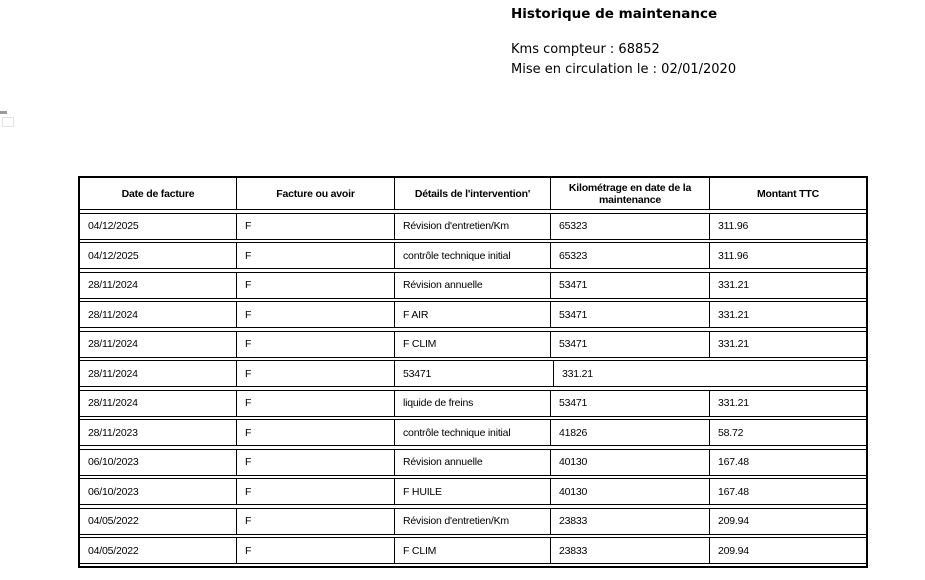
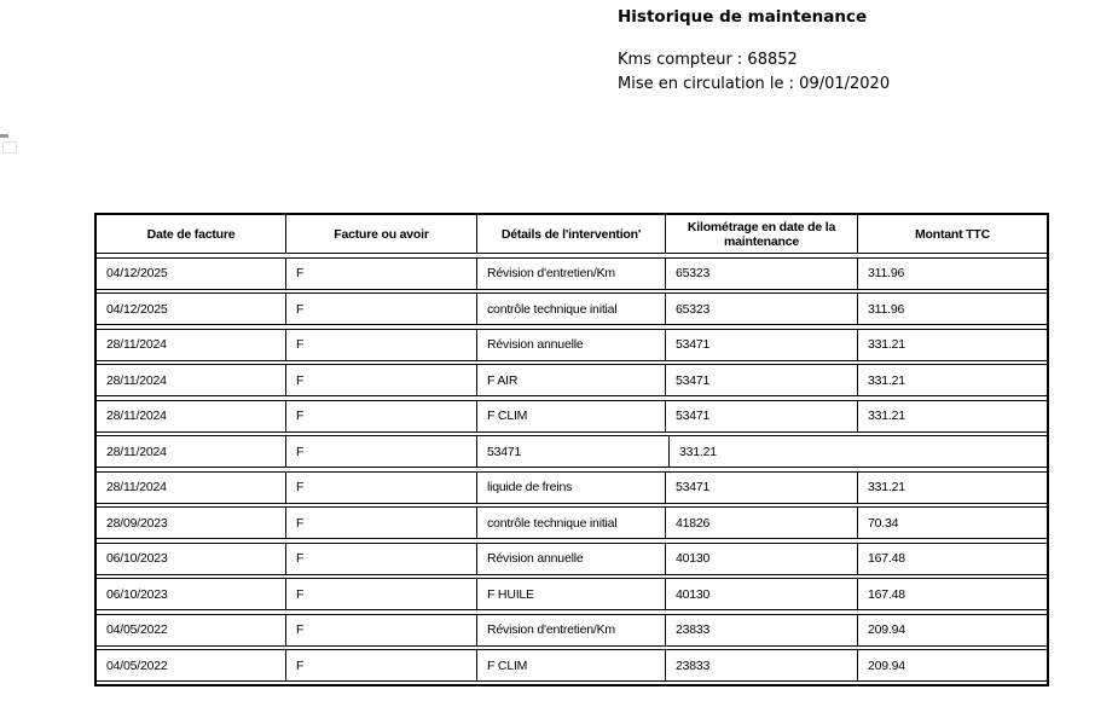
  Historique de maintenance
  Kms compteur : 68852
- Mise en circulation le : 02/01/2020
+ Mise en circulation le : 09/01/2020
  Date de facture
  Facture ou avoir
  Détails de l'intervention'
  Kilométrage en date de la maintenance
  Montant TTC
  04/12/2025
  F
  Révision d'entretien/Km
  65323
  311.96
  04/12/2025
  F
  contrôle technique initial
  65323
  311.96
  28/11/2024
  F
  Révision annuelle
  53471
  331.21
  28/11/2024
  F
  F AIR
  53471
  331.21
  28/11/2024
  F
  F CLIM
  53471
  331.21
  28/11/2024
  F
  53471
  331.21
  28/11/2024
  F
  liquide de freins
  53471
  331.21
- 28/11/2023
+ 28/09/2023
  F
  contrôle technique initial
  41826
- 58.72
+ 70.34
  06/10/2023
  F
  Révision annuelle
  40130
  167.48
  06/10/2023
  F
  F HUILE
  40130
  167.48
  04/05/2022
  F
  Révision d'entretien/Km
  23833
  209.94
  04/05/2022
  F
  F CLIM
  23833
  209.94
